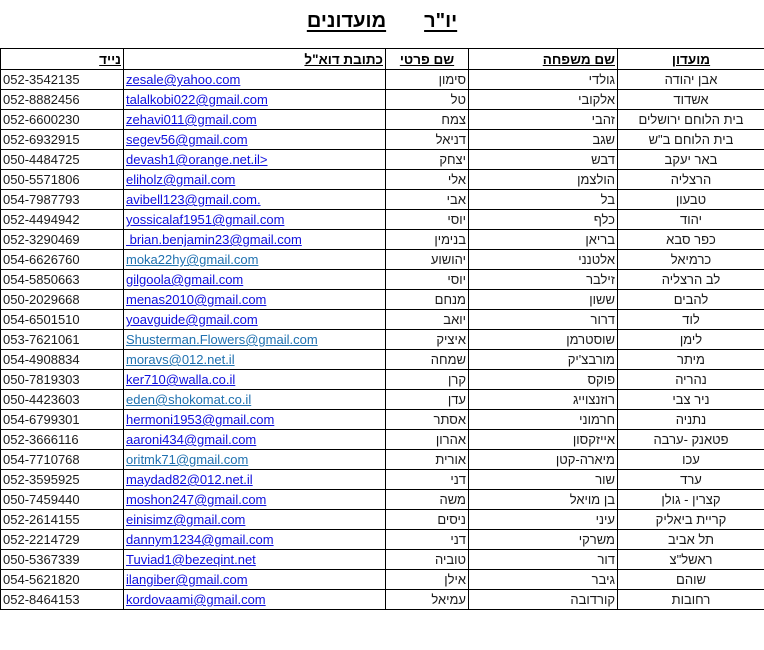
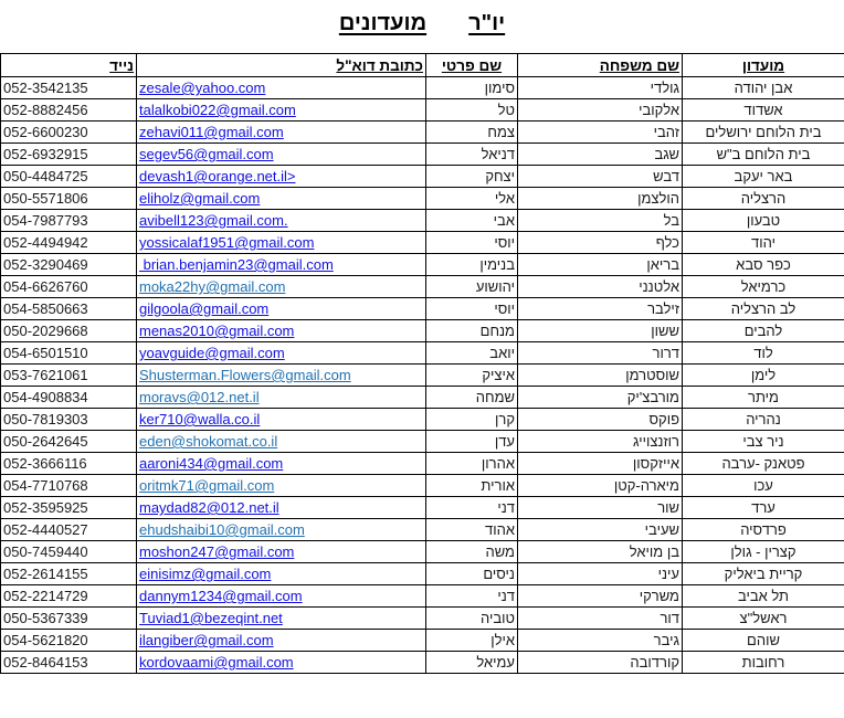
  יו"רמועדונים
  מועדון	שם משפחה	שם פרטי	כתובת דוא"ל	נייד
  אבן יהודה	גולדי	סימון	zesale@yahoo.com	052-3542135
  אשדוד	אלקובי	טל	talalkobi022@gmail.com	052-8882456
  בית הלוחם ירושלים	זהבי	צמח	zehavi011@gmail.com	052-6600230
  בית הלוחם ב"ש	שגב	דניאל	segev56@gmail.com	052-6932915
  באר יעקב	דבש	יצחק	devash1@orange.net.il>	050-4484725
  הרצליה	הולצמן	אלי	eliholz@gmail.com	050-5571806
  טבעון	בל	אבי	avibell123@gmail.com.	054-7987793
  יהוד	כלף	יוסי	yossicalaf1951@gmail.com	052-4494942
  כפר סבא	בריאן	בנימין	brian.benjamin23@gmail.com	052-3290469
  כרמיאל	אלטנני	יהושוע	moka22hy@gmail.com	054-6626760
  לב הרצליה	זילבר	יוסי	gilgoola@gmail.com	054-5850663
  להבים	ששון	מנחם	menas2010@gmail.com	050-2029668
  לוד	דרור	יואב	yoavguide@gmail.com	054-6501510
  לימן	שוסטרמן	איציק	Shusterman.Flowers@gmail.com	053-7621061
  מיתר	מורבצ'יק	שמחה	moravs@012.net.il	054-4908834
  נהריה	פוקס	קרן	ker710@walla.co.il	050-7819303
- ניר צבי	רוזנצוייג	עדן	eden@shokomat.co.il	050-4423603
+ ניר צבי	רוזנצוייג	עדן	eden@shokomat.co.il	050-2642645
- נתניה	חרמוני	אסתר	hermoni1953@gmail.com	054-6799301
  פטאנק -ערבה	אייזקסון	אהרון	aaroni434@gmail.com	052-3666116
  עכו	מיארה-קטן	אורית	oritmk71@gmail.com	054-7710768
  ערד	שור	דני	maydad82@012.net.il	052-3595925
+ פרדסיה	שעיבי	אהוד	ehudshaibi10@gmail.com	052-4440527
  קצרין - גולן	בן מויאל	משה	moshon247@gmail.com	050-7459440
  קריית ביאליק	עיני	ניסים	einisimz@gmail.com	052-2614155
  תל אביב	משרקי	דני	dannym1234@gmail.com	052-2214729
  ראשל"צ	דור	טוביה	Tuviad1@bezeqint.net	050-5367339
  שוהם	גיבר	אילן	ilangiber@gmail.com	054-5621820
  רחובות	קורדובה	עמיאל	kordovaami@gmail.com	052-8464153
